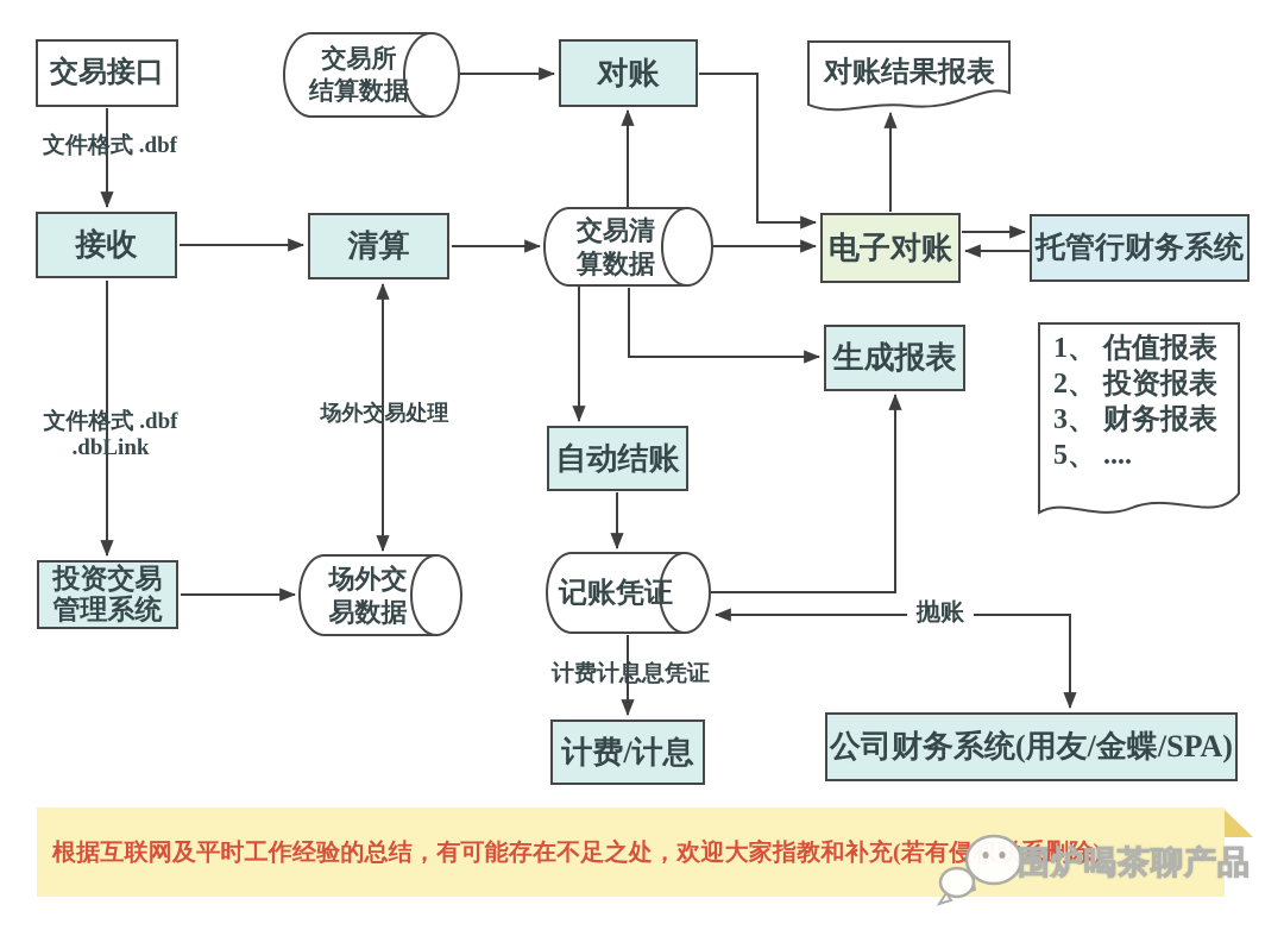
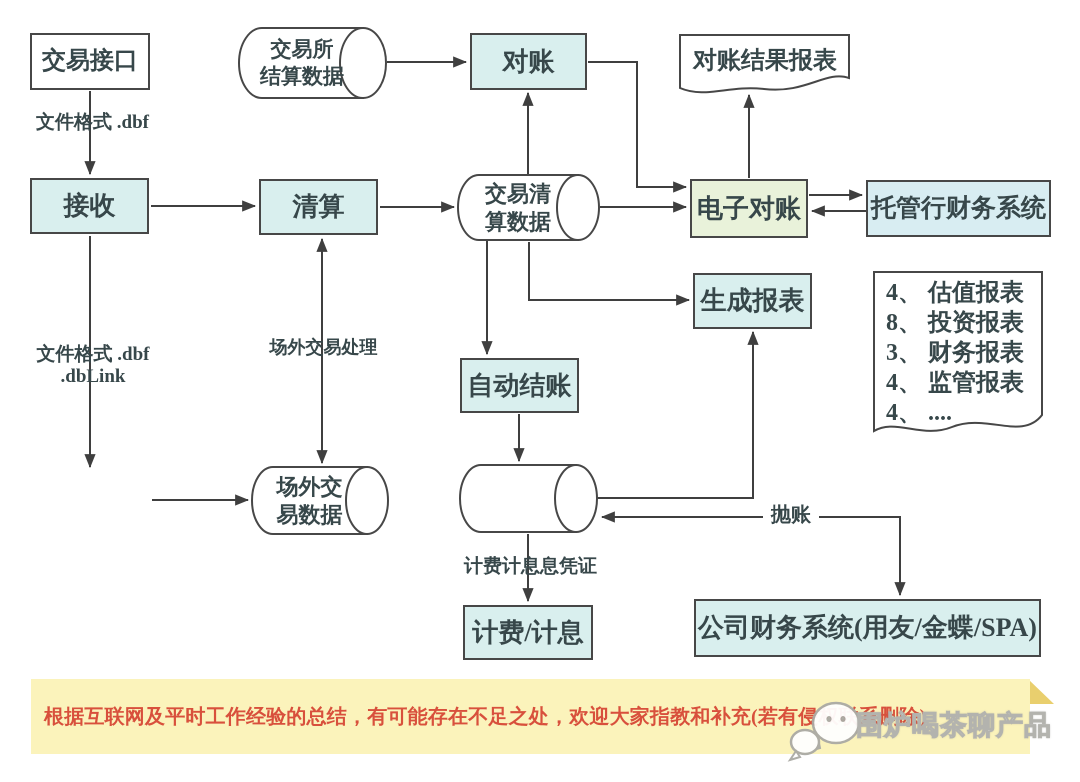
  交易接口
  接收
  清算
  对账
  电子对账
  托管行财务系统
  生成报表
  自动结账
- 投资交易
- 管理系统
  计费/计息
  公司财务系统(用友/金蝶/SPA)
  交易所
  结算数据
  交易清
  算数据
- 记账凭证
  场外交
  易数据
  对账结果报表
- 1、 估值报表
+ 4、 估值报表
- 2、 投资报表
+ 8、 投资报表
  3、 财务报表
+ 4、 监管报表
- 5、 ....
+ 4、 ....
  文件格式 .dbf
  文件格式 .dbf
  .dbLink
  场外交易处理
  计费计息息凭证
  抛账
  根据互联网及平时工作经验的总结，有可能存在不足之处，欢迎大家指教和补充(若有侵系删除)
  围炉喝茶聊产品
